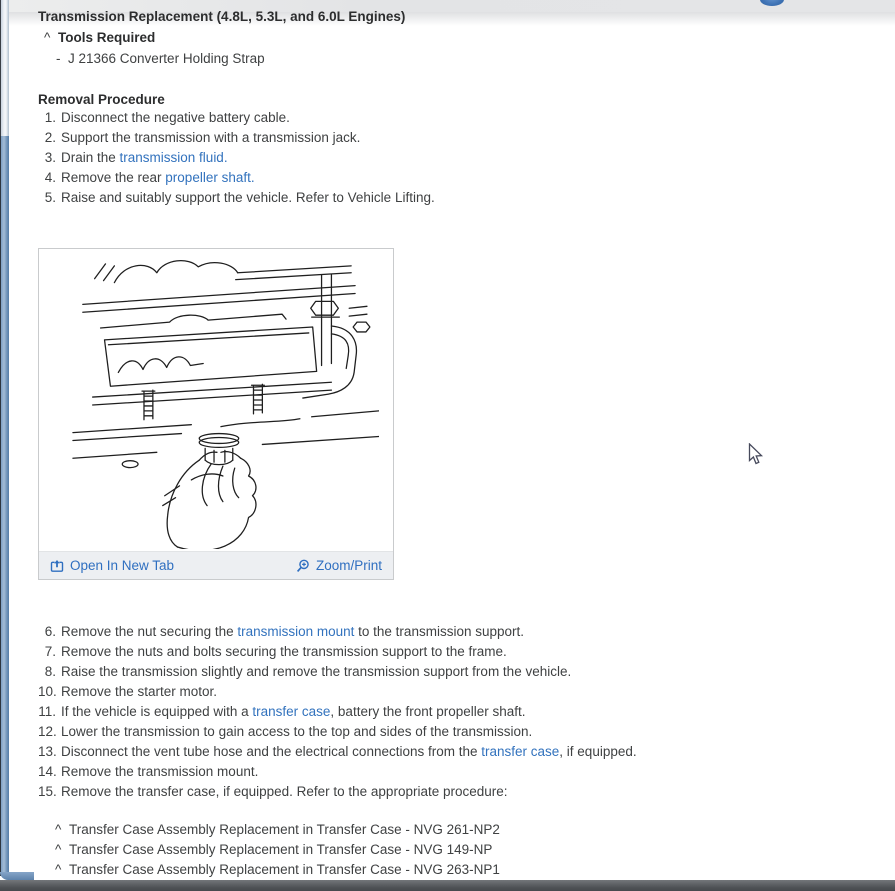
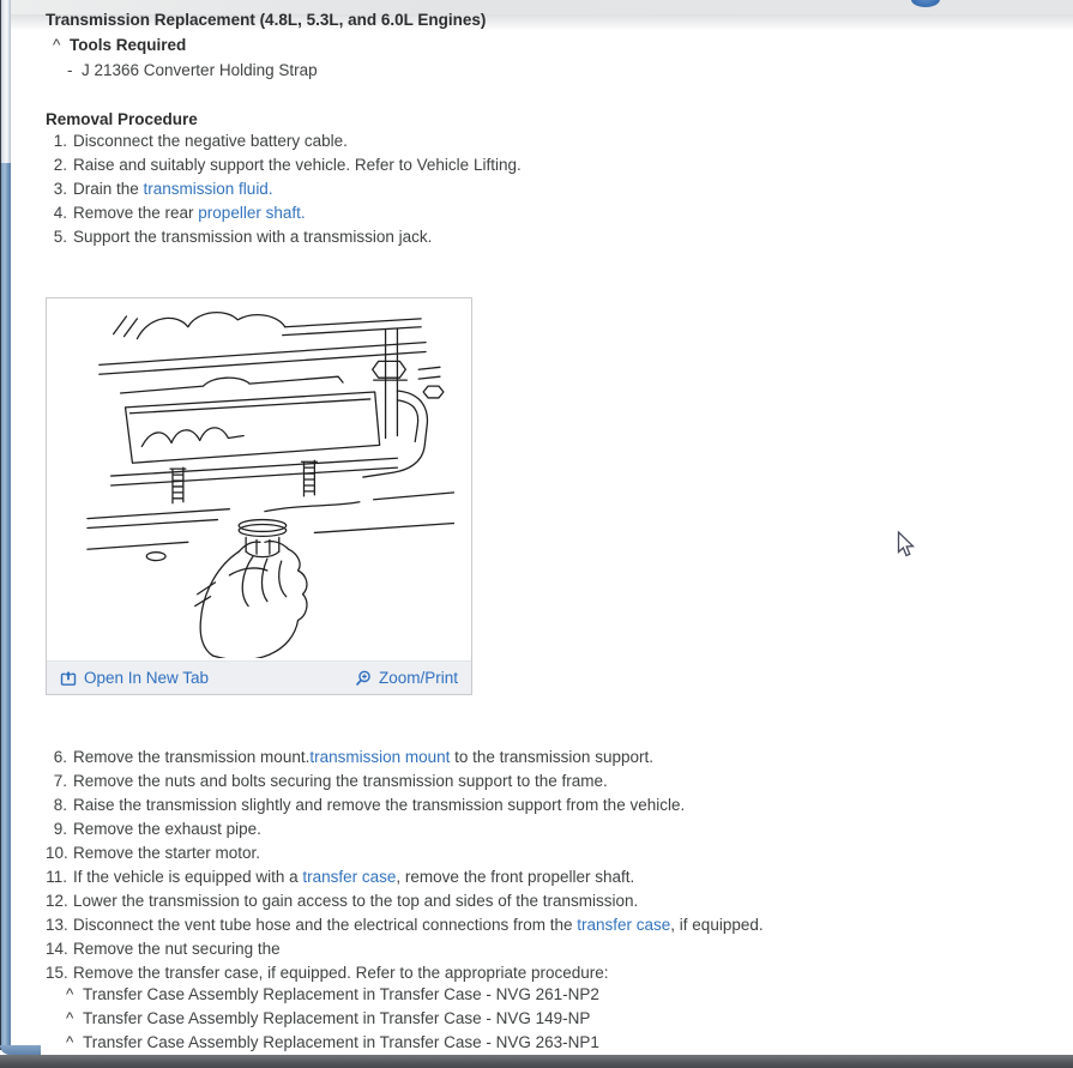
  Transmission Replacement (4.8L, 5.3L, and 6.0L Engines)
  ^
  Tools Required
  -
  J 21366 Converter Holding Strap
  Removal Procedure
  1.
  Disconnect the negative battery cable.
  2.
- Support the transmission with a transmission jack.
+ Raise and suitably support the vehicle. Refer to Vehicle Lifting.
  3.
  Drain the transmission fluid.
  4.
  Remove the rear propeller shaft.
  5.
- Raise and suitably support the vehicle. Refer to Vehicle Lifting.
+ Support the transmission with a transmission jack.
  Open In New Tab
  Zoom/Print
  6.
- Remove the nut securing the transmission mount to the transmission support.
+ Remove the transmission mount.transmission mount to the transmission support.
  7.
  Remove the nuts and bolts securing the transmission support to the frame.
  8.
  Raise the transmission slightly and remove the transmission support from the vehicle.
+ 9.
+ Remove the exhaust pipe.
  10.
  Remove the starter motor.
  11.
- If the vehicle is equipped with a transfer case, battery the front propeller shaft.
+ If the vehicle is equipped with a transfer case, remove the front propeller shaft.
  12.
  Lower the transmission to gain access to the top and sides of the transmission.
  13.
  Disconnect the vent tube hose and the electrical connections from the transfer case, if equipped.
  14.
- Remove the transmission mount.
+ Remove the nut securing the
  15.
  Remove the transfer case, if equipped. Refer to the appropriate procedure:
  ^
  Transfer Case Assembly Replacement in Transfer Case - NVG 261-NP2
  ^
  Transfer Case Assembly Replacement in Transfer Case - NVG 149-NP
  ^
  Transfer Case Assembly Replacement in Transfer Case - NVG 263-NP1
